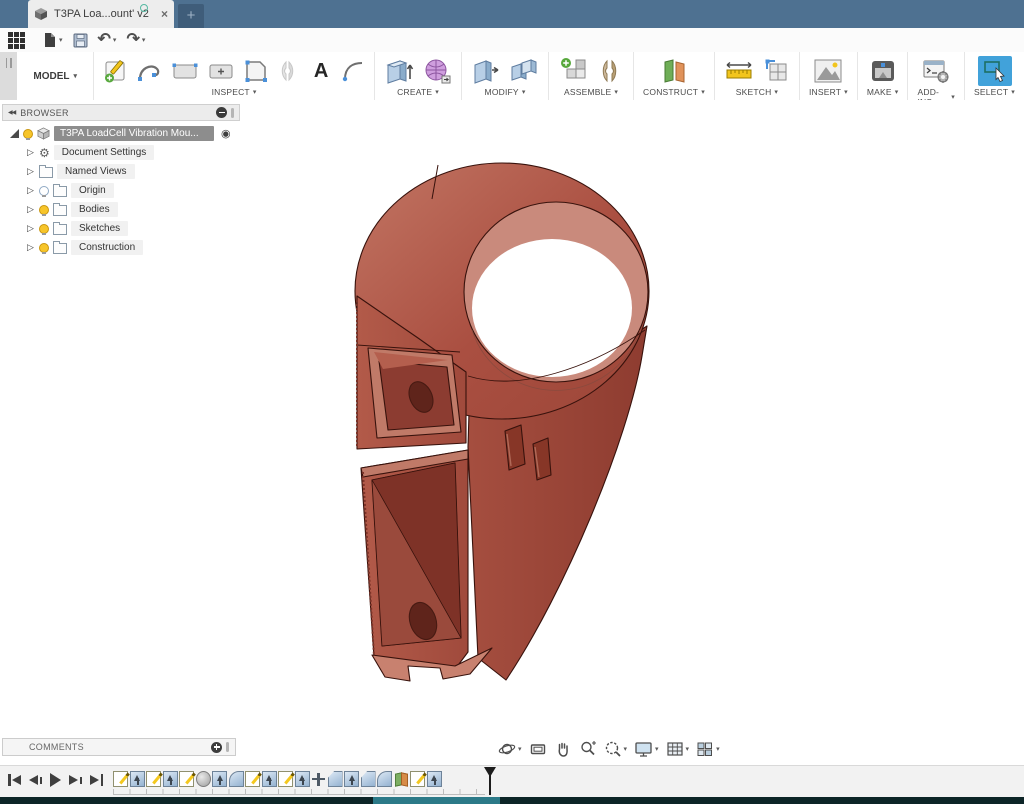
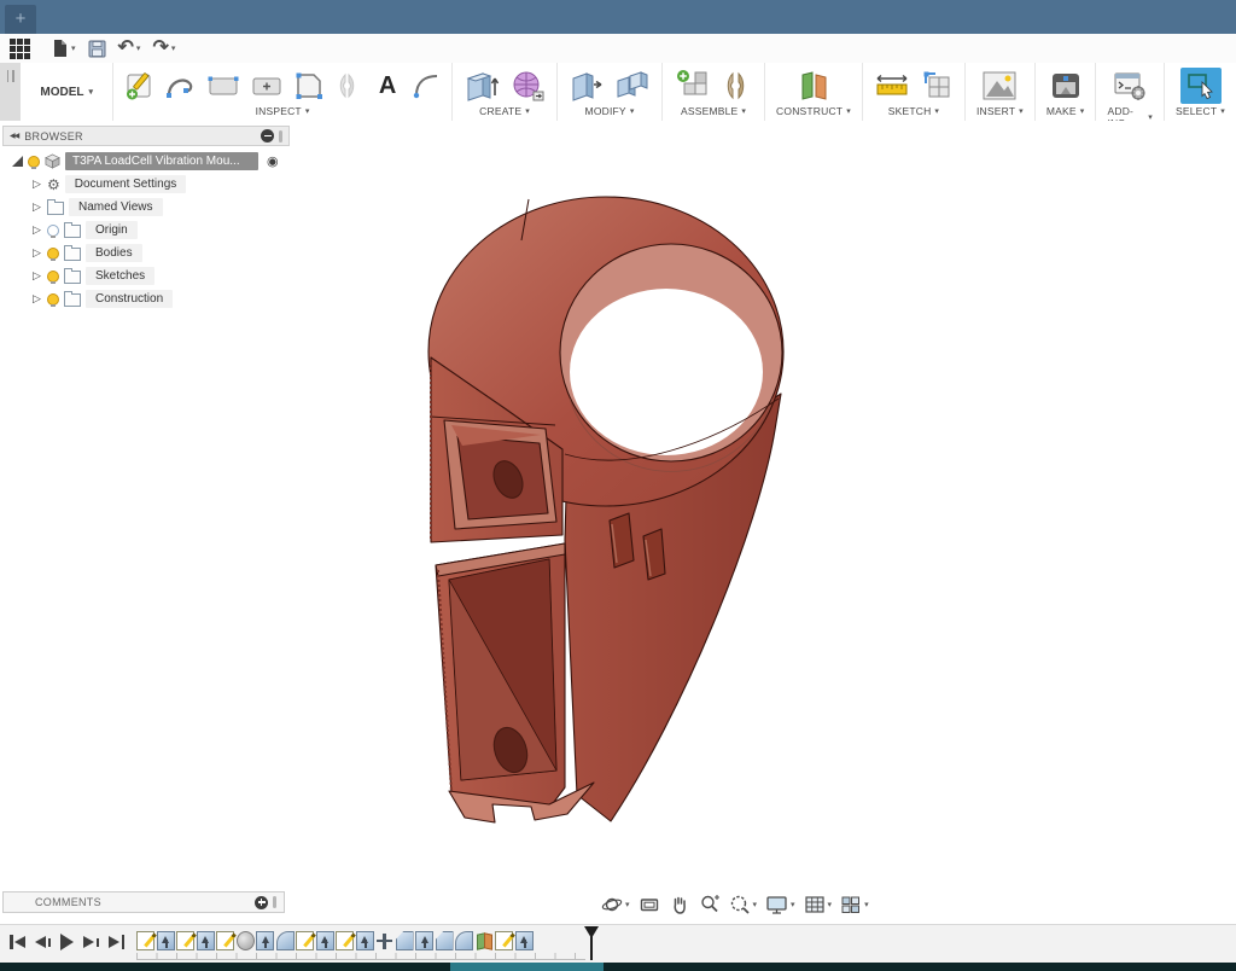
- T3PA Loa...ount' v2
- ×
  +
  ↶
  ↷
  MODEL
  A
  INSPECT
  CREATE
  MODIFY
  ASSEMBLE
  CONSTRUCT
  SKETCH
  INSERT
  MAKE
  SELECT
  BROWSER
  T3PA LoadCell Vibration Mou...
  ◉
  ▷
  ⚙
  Document Settings
  ▷
  Named Views
  ▷
  Origin
  ▷
  Bodies
  ▷
  Sketches
  ▷
  Construction
  COMMENTS
